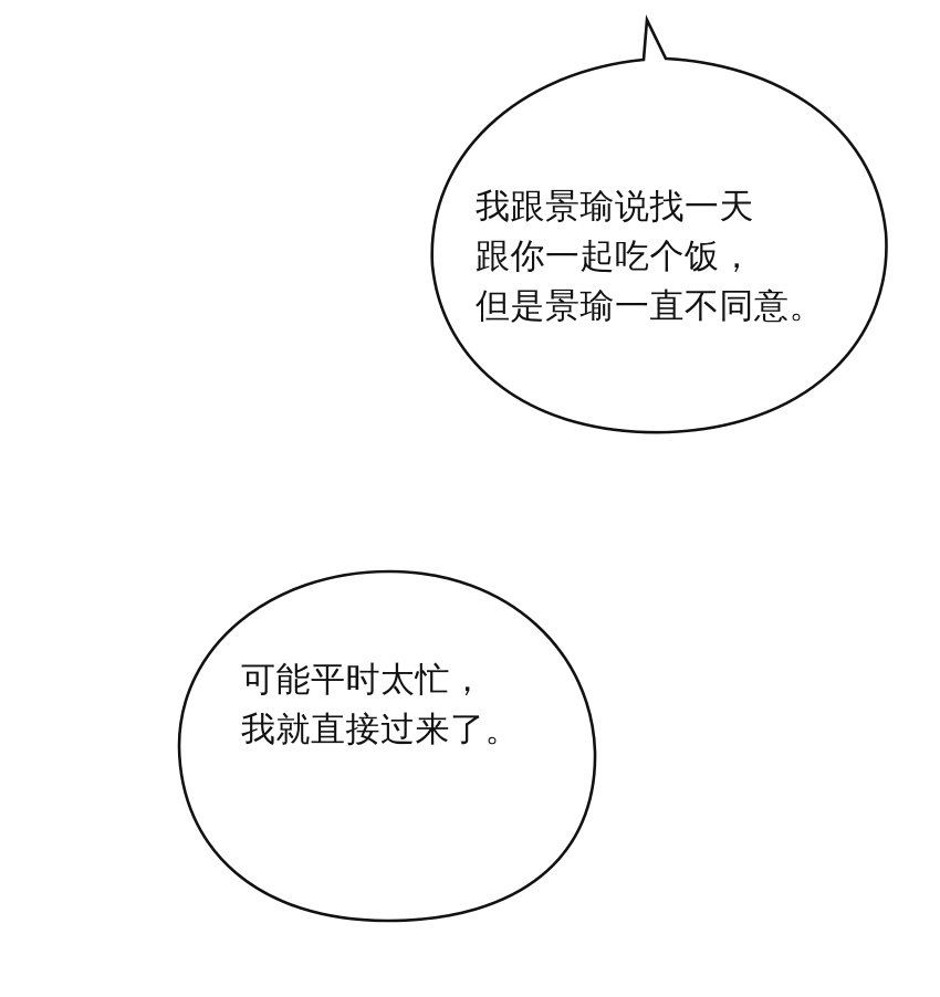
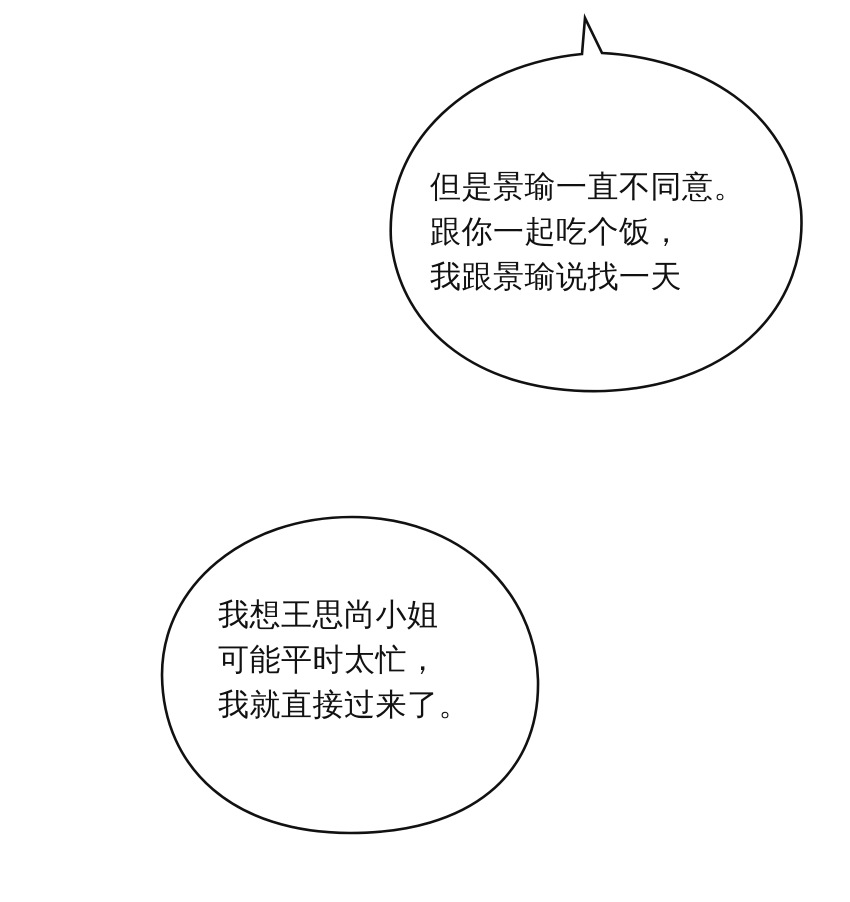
- 我跟景瑜说找一天
+ 但是景瑜一直不同意。
  跟你一起吃个饭，
- 但是景瑜一直不同意。
+ 我跟景瑜说找一天
+ 我想王思尚小姐
  可能平时太忙，
  我就直接过来了。
